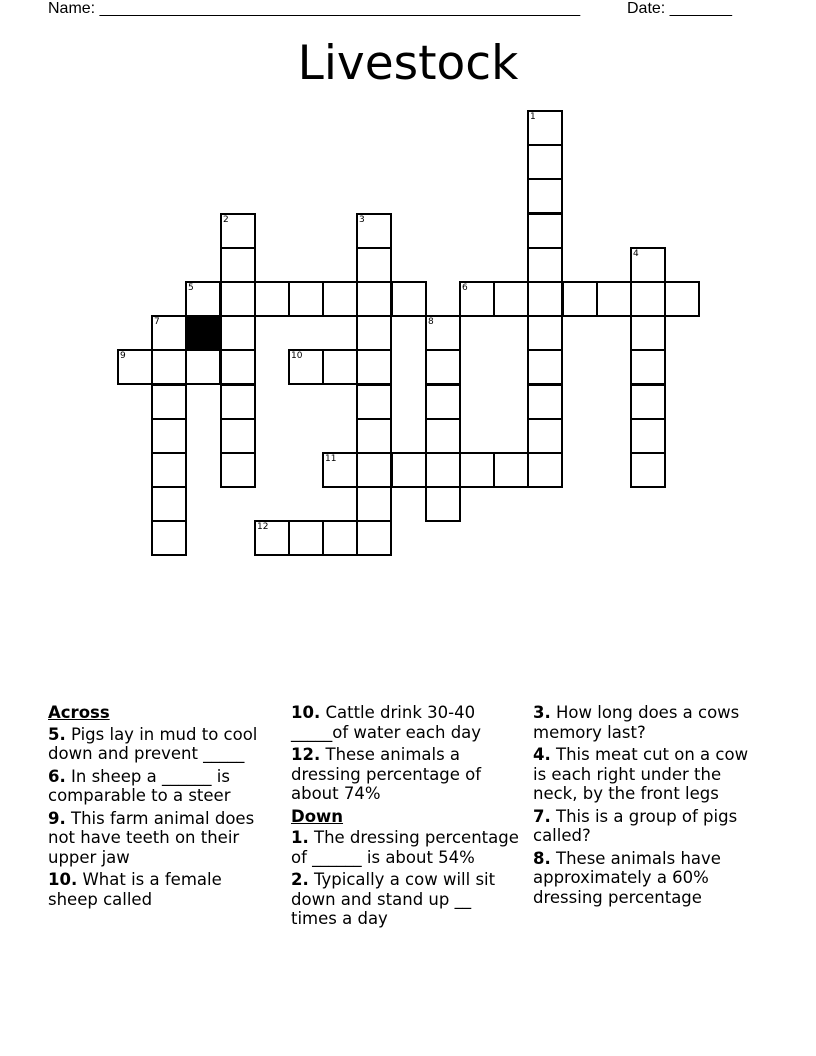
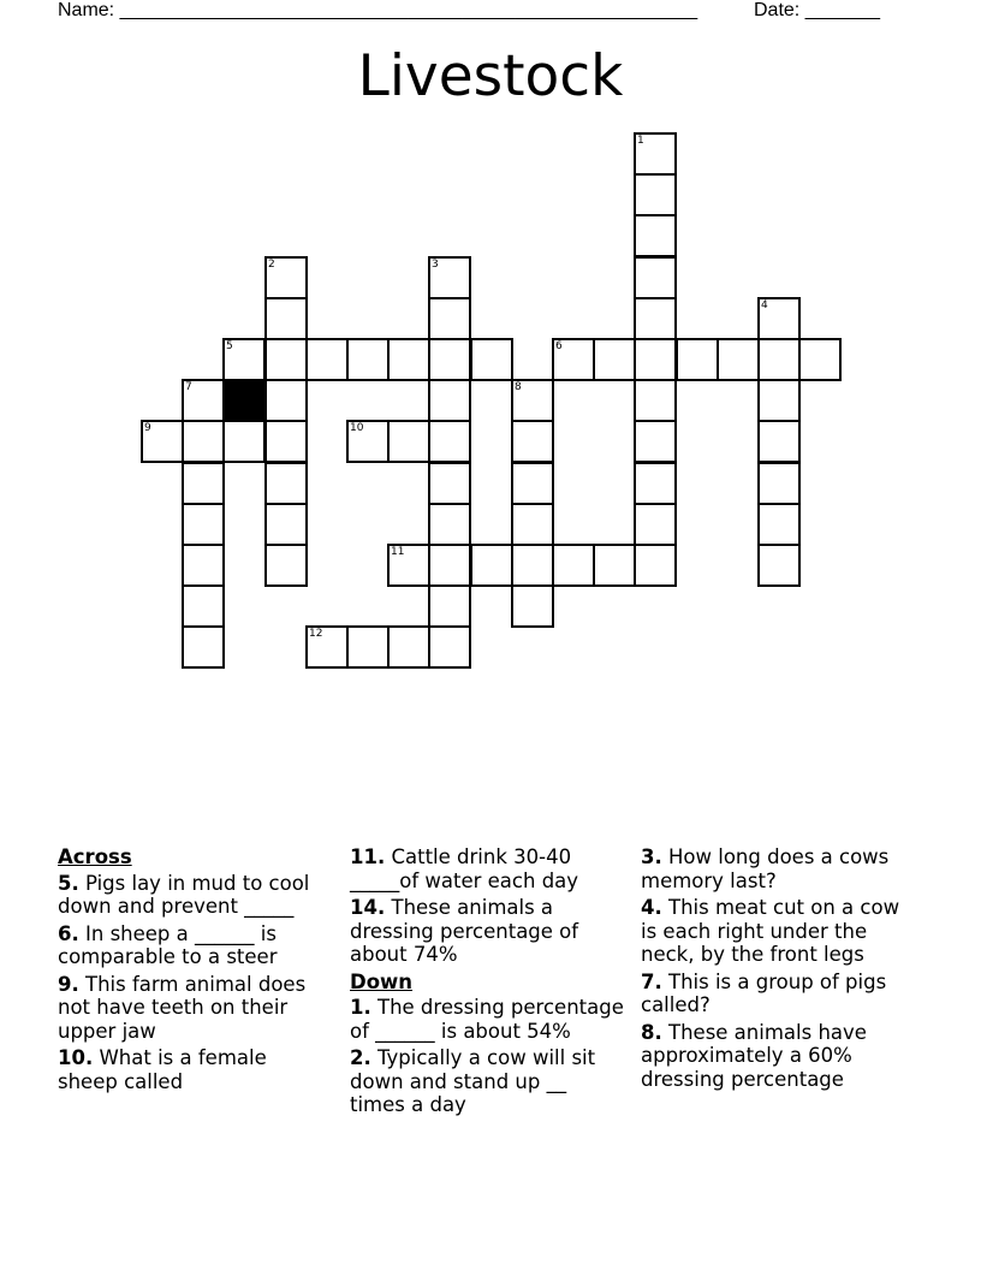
  Name: ______________________________________________________
  Date: _______
  Livestock
  1
  2
  3
  4
  5
  6
  7
  8
  9
  10
  11
  12
  Across
  5. Pigs lay in mud to cool down and prevent _____
  6. In sheep a ______ is comparable to a steer
  9. This farm animal does not have teeth on their upper jaw
  10. What is a female sheep called
- 10. Cattle drink 30-40 _____of water each day
+ 11. Cattle drink 30-40 _____of water each day
- 12. These animals a dressing percentage of about 74%
+ 14. These animals a dressing percentage of about 74%
  Down
  1. The dressing percentage of ______ is about 54%
  2. Typically a cow will sit down and stand up __ times a day
  3. How long does a cows memory last?
  4. This meat cut on a cow is each right under the neck, by the front legs
  7. This is a group of pigs called?
  8. These animals have approximately a 60% dressing percentage
